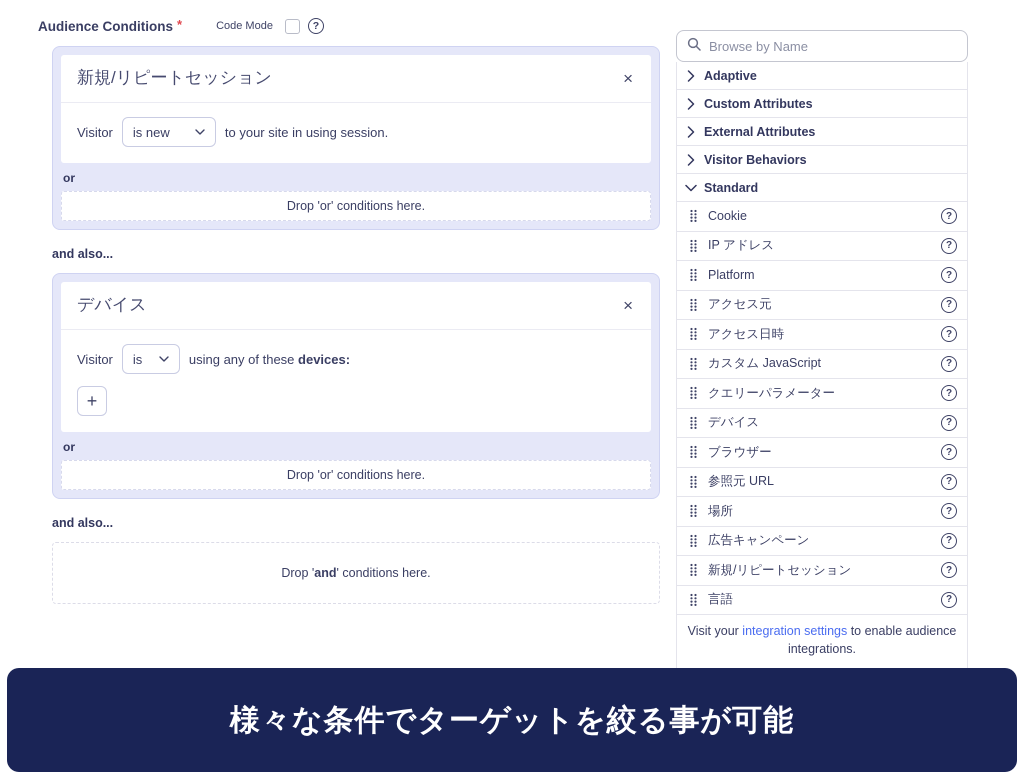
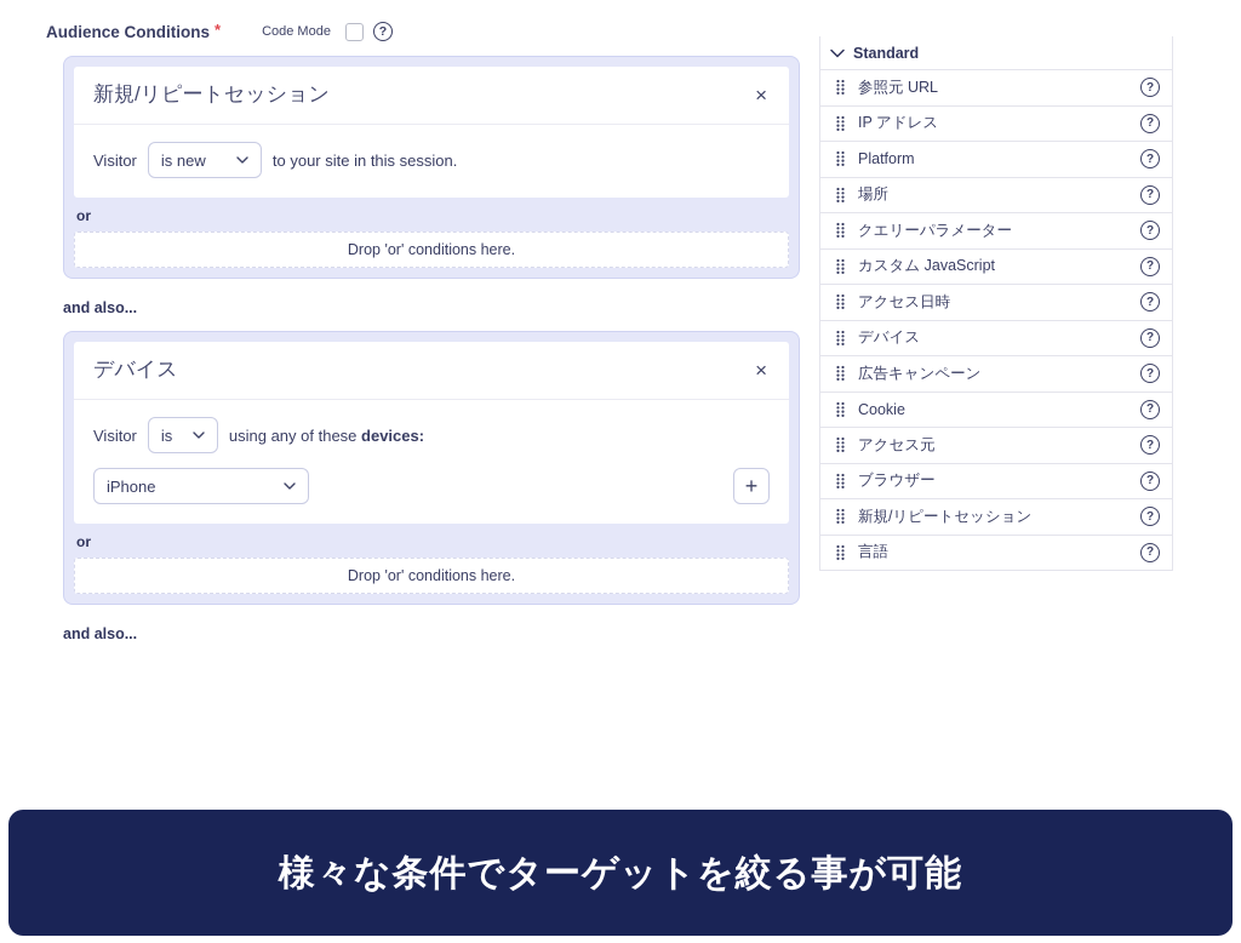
  Audience Conditions
  *
  Code Mode
  ?
  新規/リピートセッション
  ×
  Visitor
  is new
- to your site in using session.
+ to your site in this session.
  or
  Drop 'or' conditions here.
  and also...
  デバイス
  ×
  Visitor
  is
  using any of these devices:
+ iPhone
  +
  or
  Drop 'or' conditions here.
  and also...
- Drop 'and' conditions here.
- Browse by Name
- Adaptive
- Custom Attributes
- External Attributes
- Visitor Behaviors
  Standard
- Cookie
+ 参照元 URL
  ?
  IP アドレス
  ?
  Platform
  ?
- アクセス元
+ 場所
  ?
- アクセス日時
+ クエリーパラメーター
  ?
  カスタム JavaScript
  ?
- クエリーパラメーター
+ アクセス日時
  ?
  デバイス
  ?
- ブラウザー
+ 広告キャンペーン
  ?
- 参照元 URL
+ Cookie
  ?
- 場所
+ アクセス元
  ?
- 広告キャンペーン
+ ブラウザー
  ?
  新規/リピートセッション
  ?
  言語
  ?
- Visit your integration settings to enable audience integrations.
  様々な条件でターゲットを絞る事が可能
